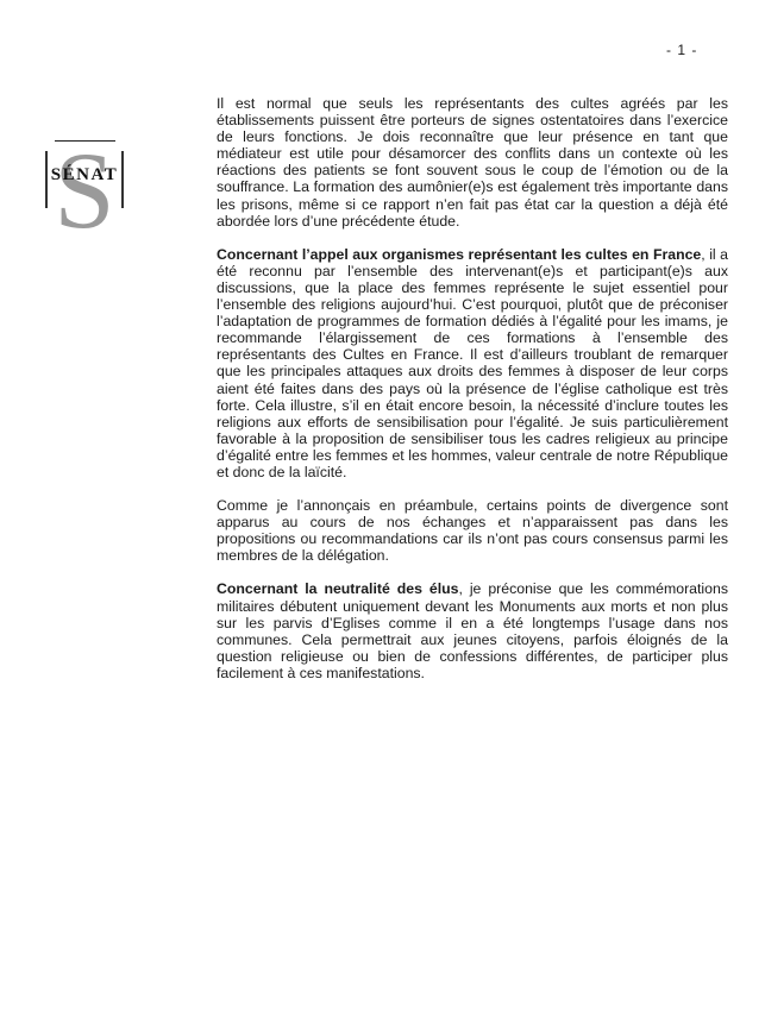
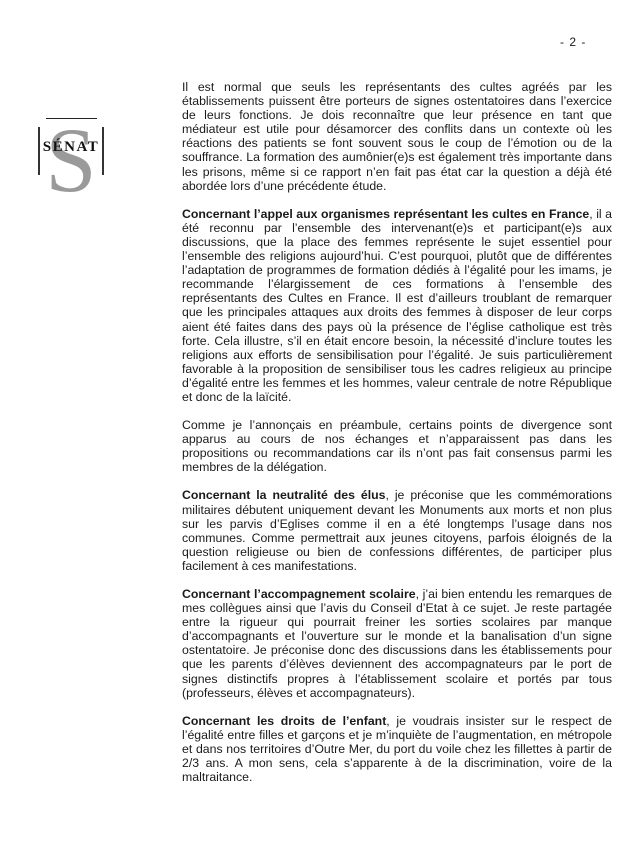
- - 1 -
+ - 2 -
  S
  SÉNAT
  Il est normal que seuls les représentants des cultes agréés par les établissements puissent être porteurs de signes ostentatoires dans l’exercice de leurs fonctions. Je dois reconnaître que leur présence en tant que médiateur est utile pour désamorcer des conflits dans un contexte où les réactions des patients se font souvent sous le coup de l’émotion ou de la souffrance. La formation des aumônier(e)s est également très importante dans les prisons, même si ce rapport n’en fait pas état car la question a déjà été abordée lors d’une précédente étude.
- Concernant l’appel aux organismes représentant les cultes en France, il a été reconnu par l’ensemble des intervenant(e)s et participant(e)s aux discussions, que la place des femmes représente le sujet essentiel pour l’ensemble des religions aujourd’hui. C’est pourquoi, plutôt que de préconiser l’adaptation de programmes de formation dédiés à l’égalité pour les imams, je recommande l’élargissement de ces formations à l’ensemble des représentants des Cultes en France. Il est d’ailleurs troublant de remarquer que les principales attaques aux droits des femmes à disposer de leur corps aient été faites dans des pays où la présence de l’église catholique est très forte. Cela illustre, s’il en était encore besoin, la nécessité d’inclure toutes les religions aux efforts de sensibilisation pour l’égalité. Je suis particulièrement favorable à la proposition de sensibiliser tous les cadres religieux au principe d’égalité entre les femmes et les hommes, valeur centrale de notre République et donc de la laïcité.
+ Concernant l’appel aux organismes représentant les cultes en France, il a été reconnu par l’ensemble des intervenant(e)s et participant(e)s aux discussions, que la place des femmes représente le sujet essentiel pour l’ensemble des religions aujourd’hui. C’est pourquoi, plutôt que de différentes l’adaptation de programmes de formation dédiés à l’égalité pour les imams, je recommande l’élargissement de ces formations à l’ensemble des représentants des Cultes en France. Il est d’ailleurs troublant de remarquer que les principales attaques aux droits des femmes à disposer de leur corps aient été faites dans des pays où la présence de l’église catholique est très forte. Cela illustre, s’il en était encore besoin, la nécessité d’inclure toutes les religions aux efforts de sensibilisation pour l’égalité. Je suis particulièrement favorable à la proposition de sensibiliser tous les cadres religieux au principe d’égalité entre les femmes et les hommes, valeur centrale de notre République et donc de la laïcité.
- Comme je l’annonçais en préambule, certains points de divergence sont apparus au cours de nos échanges et n’apparaissent pas dans les propositions ou recommandations car ils n’ont pas cours consensus parmi les membres de la délégation.
+ Comme je l’annonçais en préambule, certains points de divergence sont apparus au cours de nos échanges et n’apparaissent pas dans les propositions ou recommandations car ils n’ont pas fait consensus parmi les membres de la délégation.
- Concernant la neutralité des élus, je préconise que les commémorations militaires débutent uniquement devant les Monuments aux morts et non plus sur les parvis d’Eglises comme il en a été longtemps l’usage dans nos communes. Cela permettrait aux jeunes citoyens, parfois éloignés de la question religieuse ou bien de confessions différentes, de participer plus facilement à ces manifestations.
+ Concernant la neutralité des élus, je préconise que les commémorations militaires débutent uniquement devant les Monuments aux morts et non plus sur les parvis d’Eglises comme il en a été longtemps l’usage dans nos communes. Comme permettrait aux jeunes citoyens, parfois éloignés de la question religieuse ou bien de confessions différentes, de participer plus facilement à ces manifestations.
+ Concernant l’accompagnement scolaire, j’ai bien entendu les remarques de mes collègues ainsi que l’avis du Conseil d’Etat à ce sujet. Je reste partagée entre la rigueur qui pourrait freiner les sorties scolaires par manque d’accompagnants et l’ouverture sur le monde et la banalisation d’un signe ostentatoire. Je préconise donc des discussions dans les établissements pour que les parents d’élèves deviennent des accompagnateurs par le port de signes distinctifs propres à l’établissement scolaire et portés par tous (professeurs, élèves et accompagnateurs).
+ Concernant les droits de l’enfant, je voudrais insister sur le respect de l’égalité entre filles et garçons et je m’inquiète de l’augmentation, en métropole et dans nos territoires d’Outre Mer, du port du voile chez les fillettes à partir de 2/3 ans. A mon sens, cela s’apparente à de la discrimination, voire de la maltraitance.
